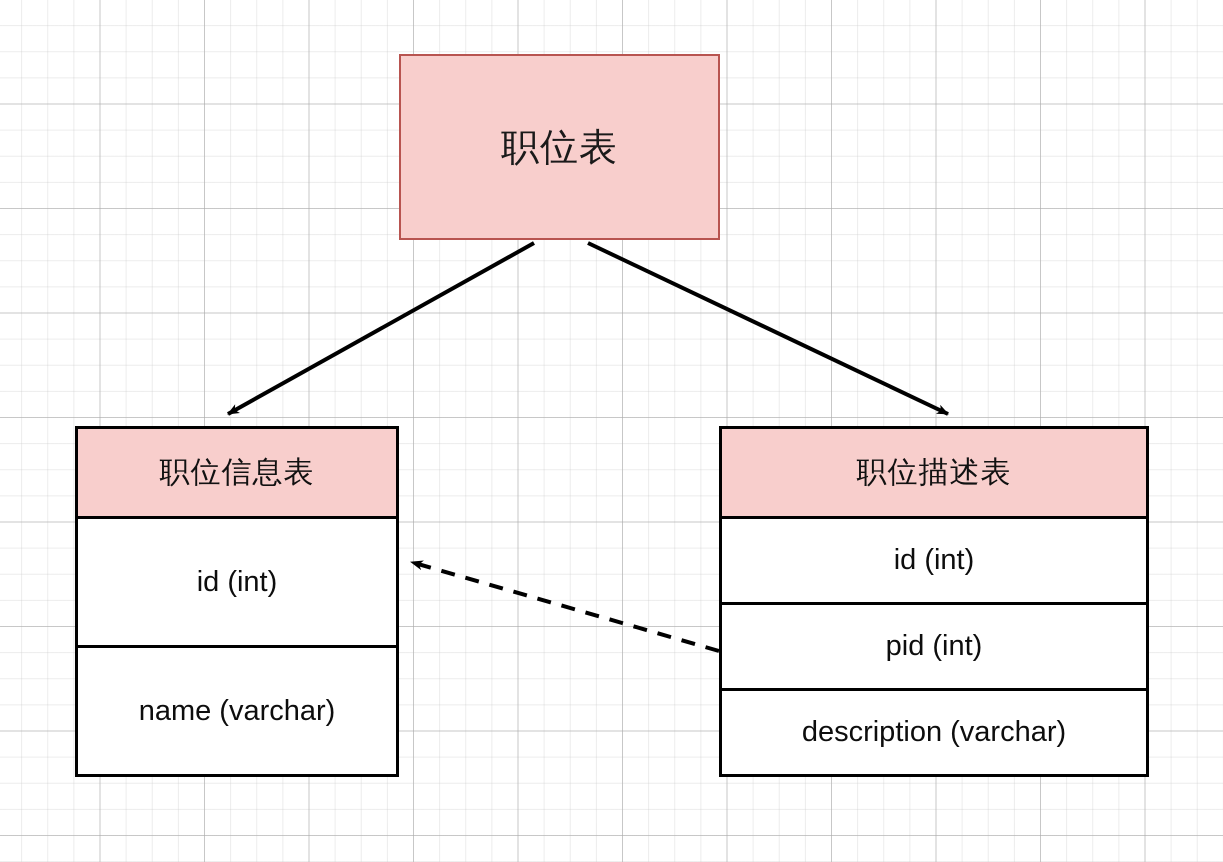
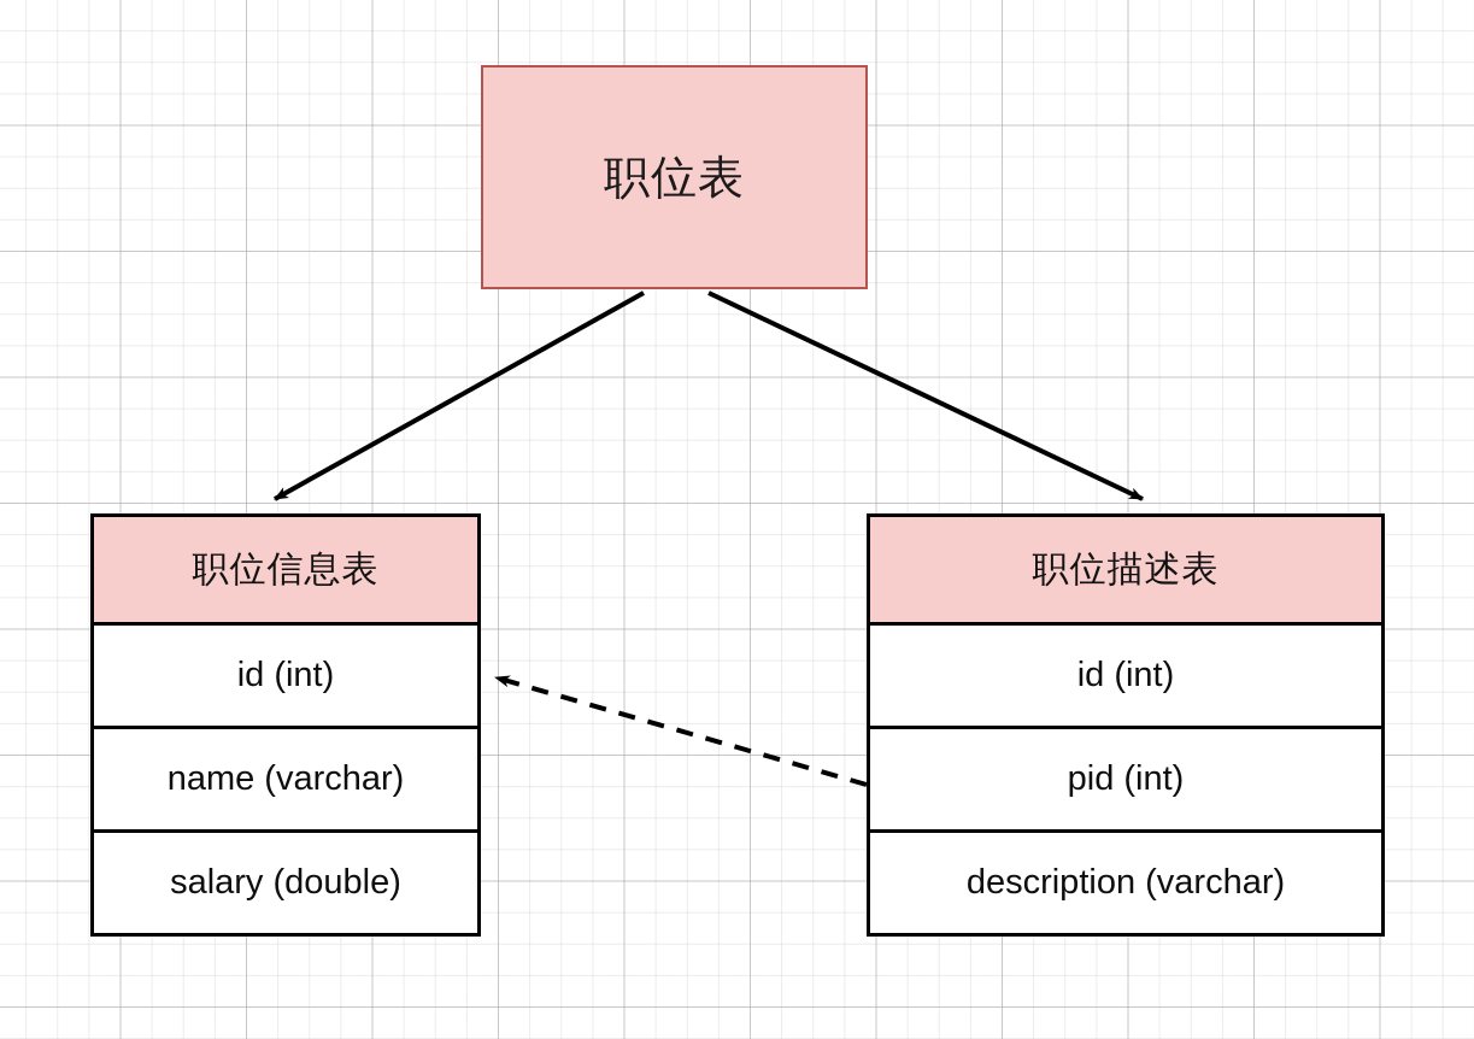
  职位表
  职位信息表
  id (int)
  name (varchar)
+ salary (double)
  职位描述表
  id (int)
  pid (int)
  description (varchar)
